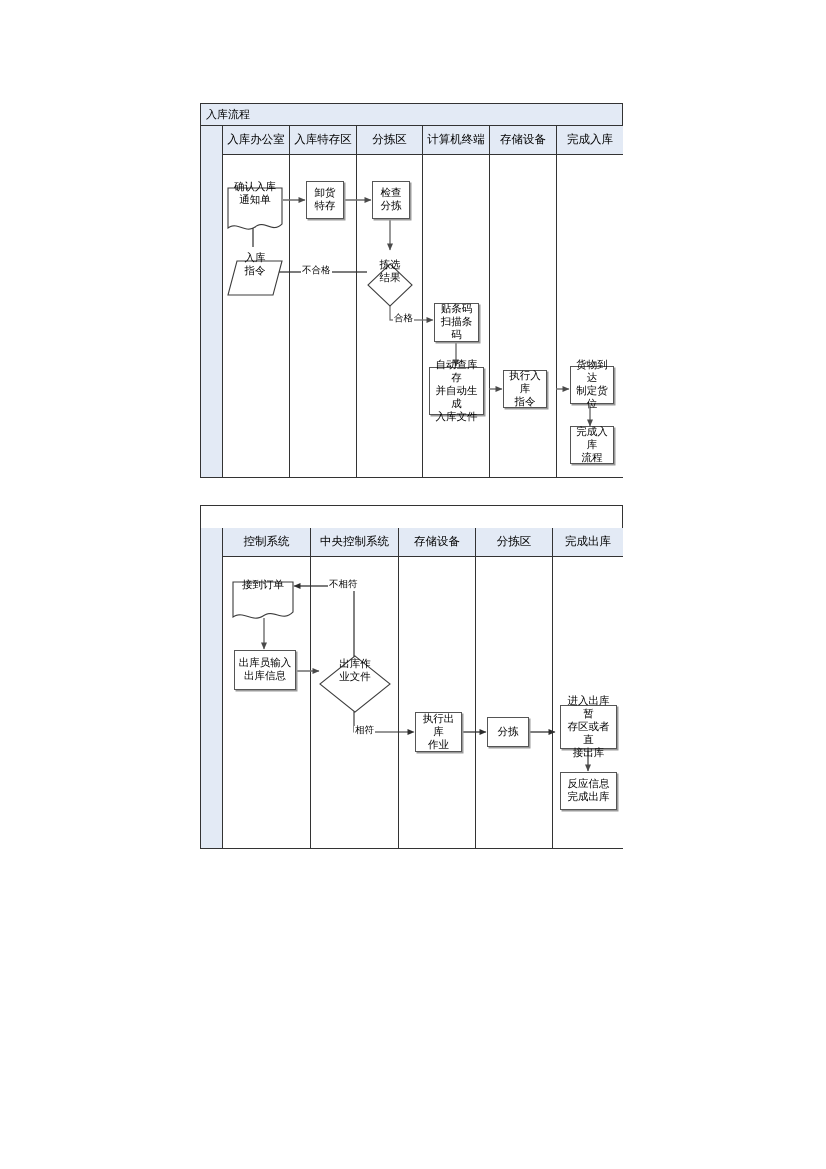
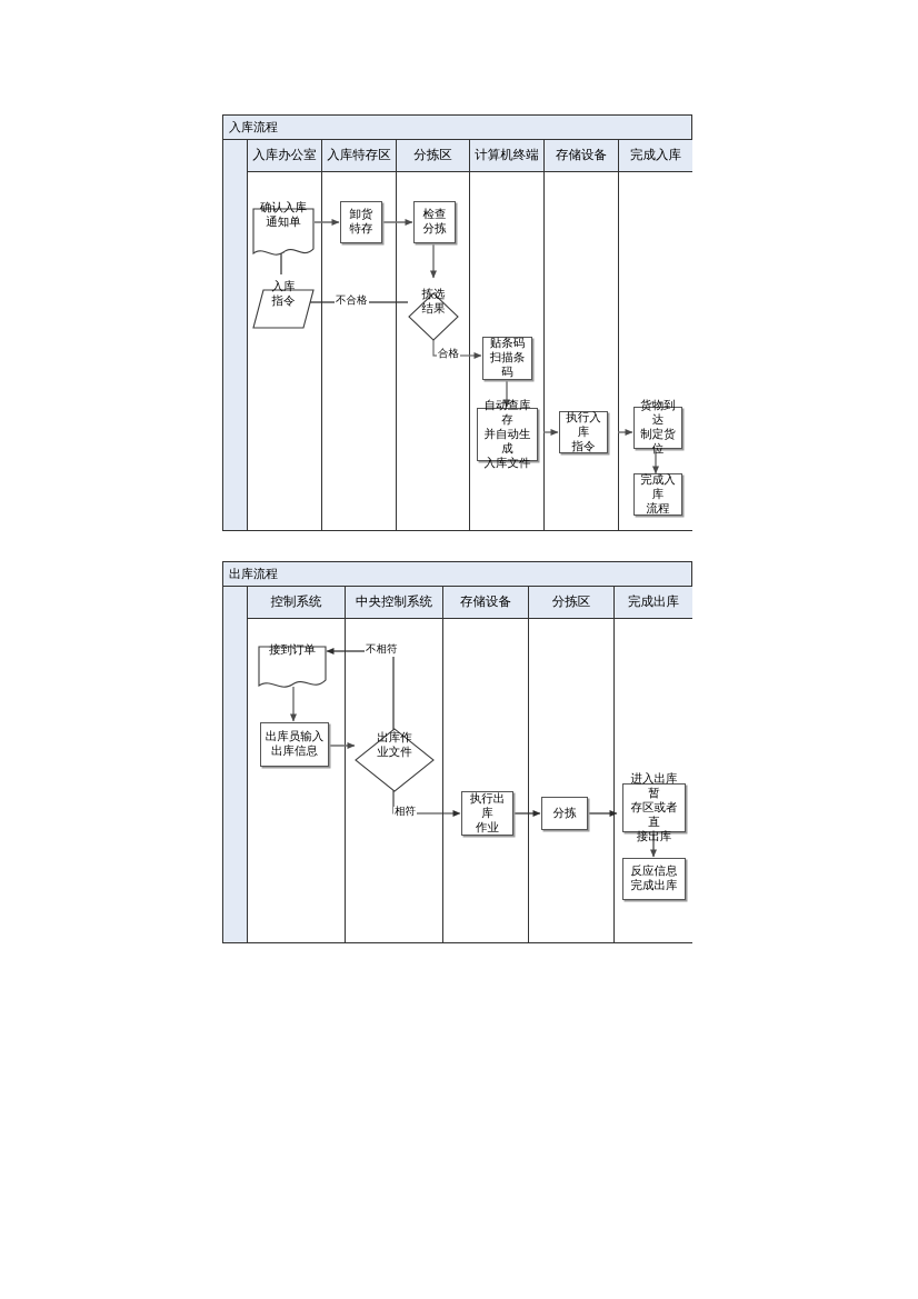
  入库流程
  入库办公室
  入库特存区
  分拣区
  计算机终端
  存储设备
  完成入库
  不合格
  合格
  确认入库
  通知单
  入库
  指令
  卸货
  特存
  检查
  分拣
  拣选
  结果
  贴条码
  扫描条码
  自动查库存
  并自动生成
  入库文件
  执行入库
  指令
  货物到达
  制定货位
  完成入库
  流程
+ 出库流程
  控制系统
  中央控制系统
  存储设备
  分拣区
  完成出库
  不相符
  相符
  接到订单
  出库员输入
  出库信息
  出库作
  业文件
  执行出库
  作业
  分拣
  进入出库暂
  存区或者直
  接出库
  反应信息
  完成出库
